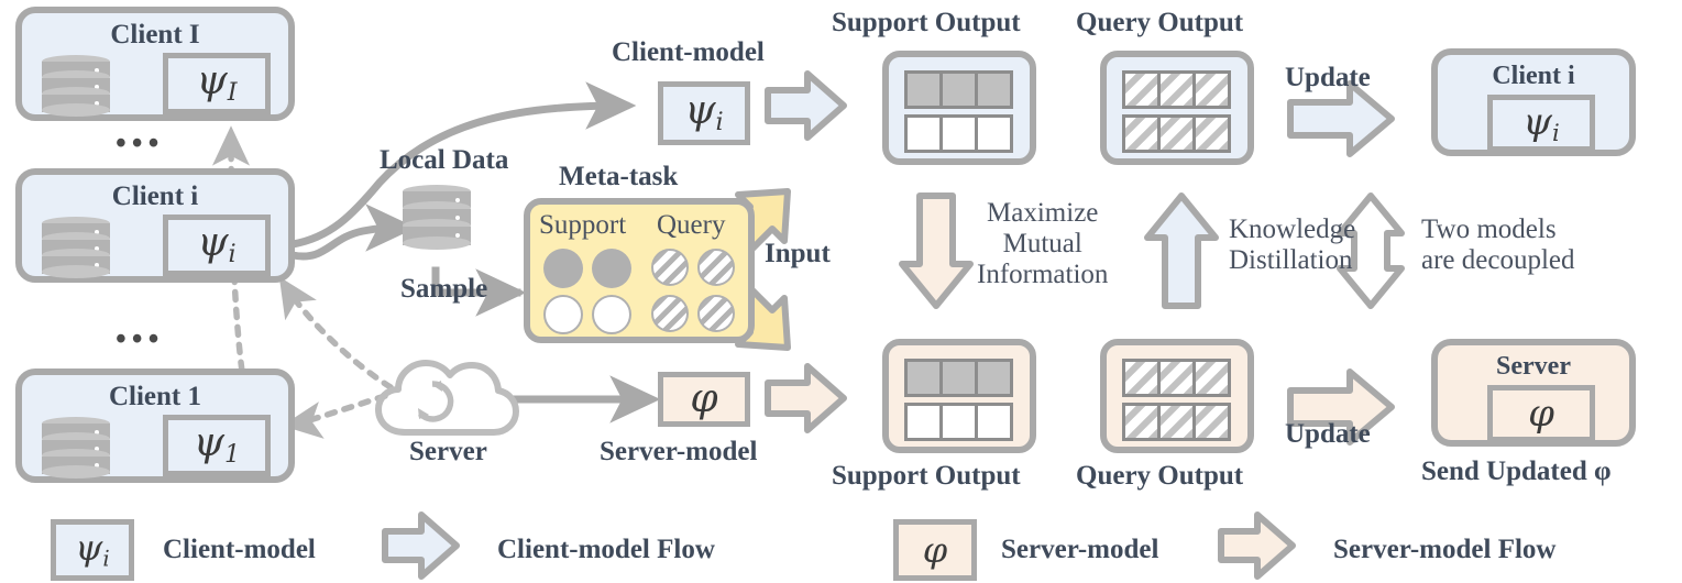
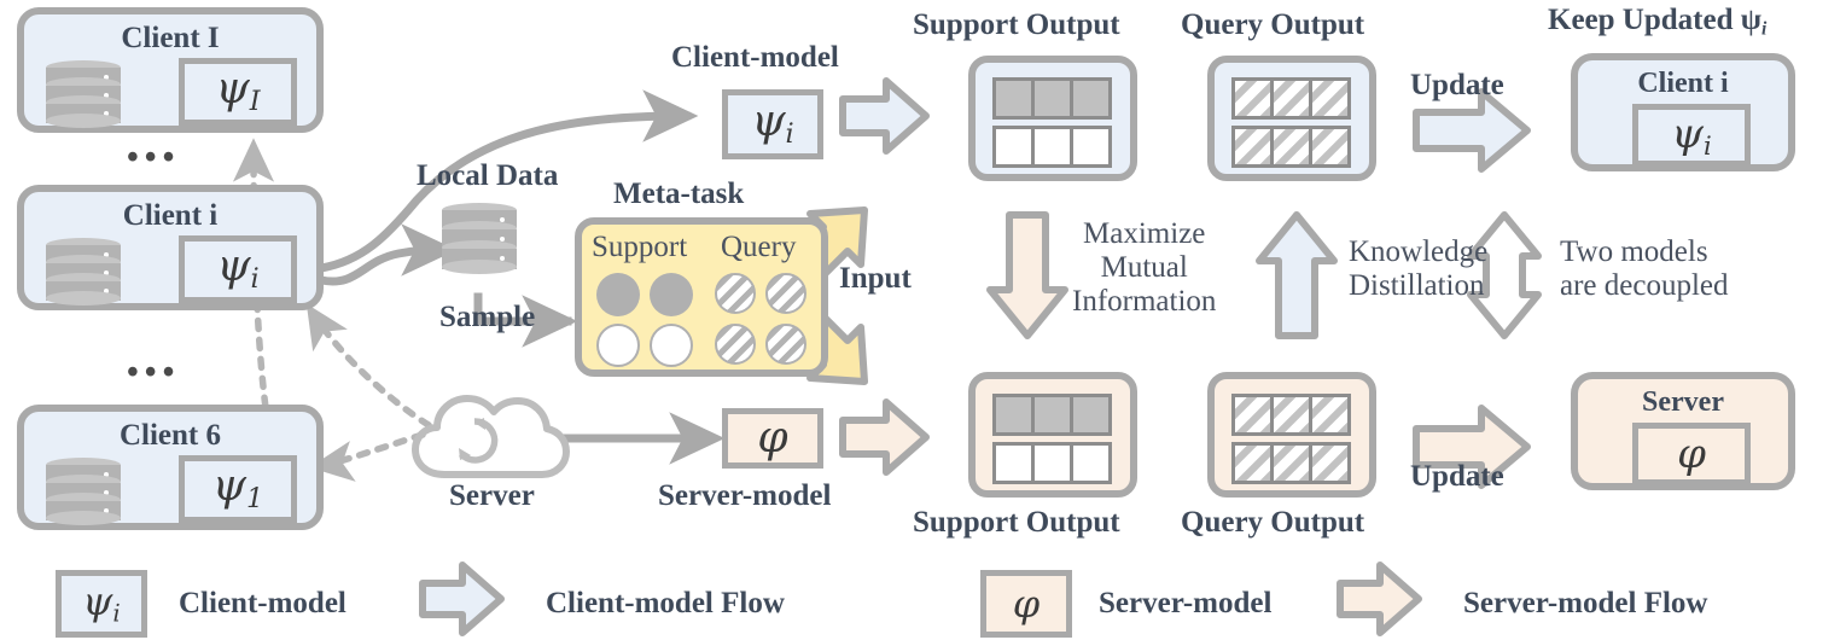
  Client I
  ψI
  •••
  Client i
  ψi
  •••
- Client 1
+ Client 6
  ψ1
  Local Data
  Sample
  Meta-task
  Support
  Query
  Input
  Client-model
  ψi
  φ
  Server-model
  Server
  Support Output
  Query Output
  Support Output
  Query Output
  Maximize
  Mutual
  Information
  Knowledge
  Distillation
  Two models
  are decoupled
  Update
  Update
+ Keep Updated ψi
  Client i
  ψi
  Server
  φ
- Send Updated φ
  ψi
  Client-model
  Client-model Flow
  φ
  Server-model
  Server-model Flow
